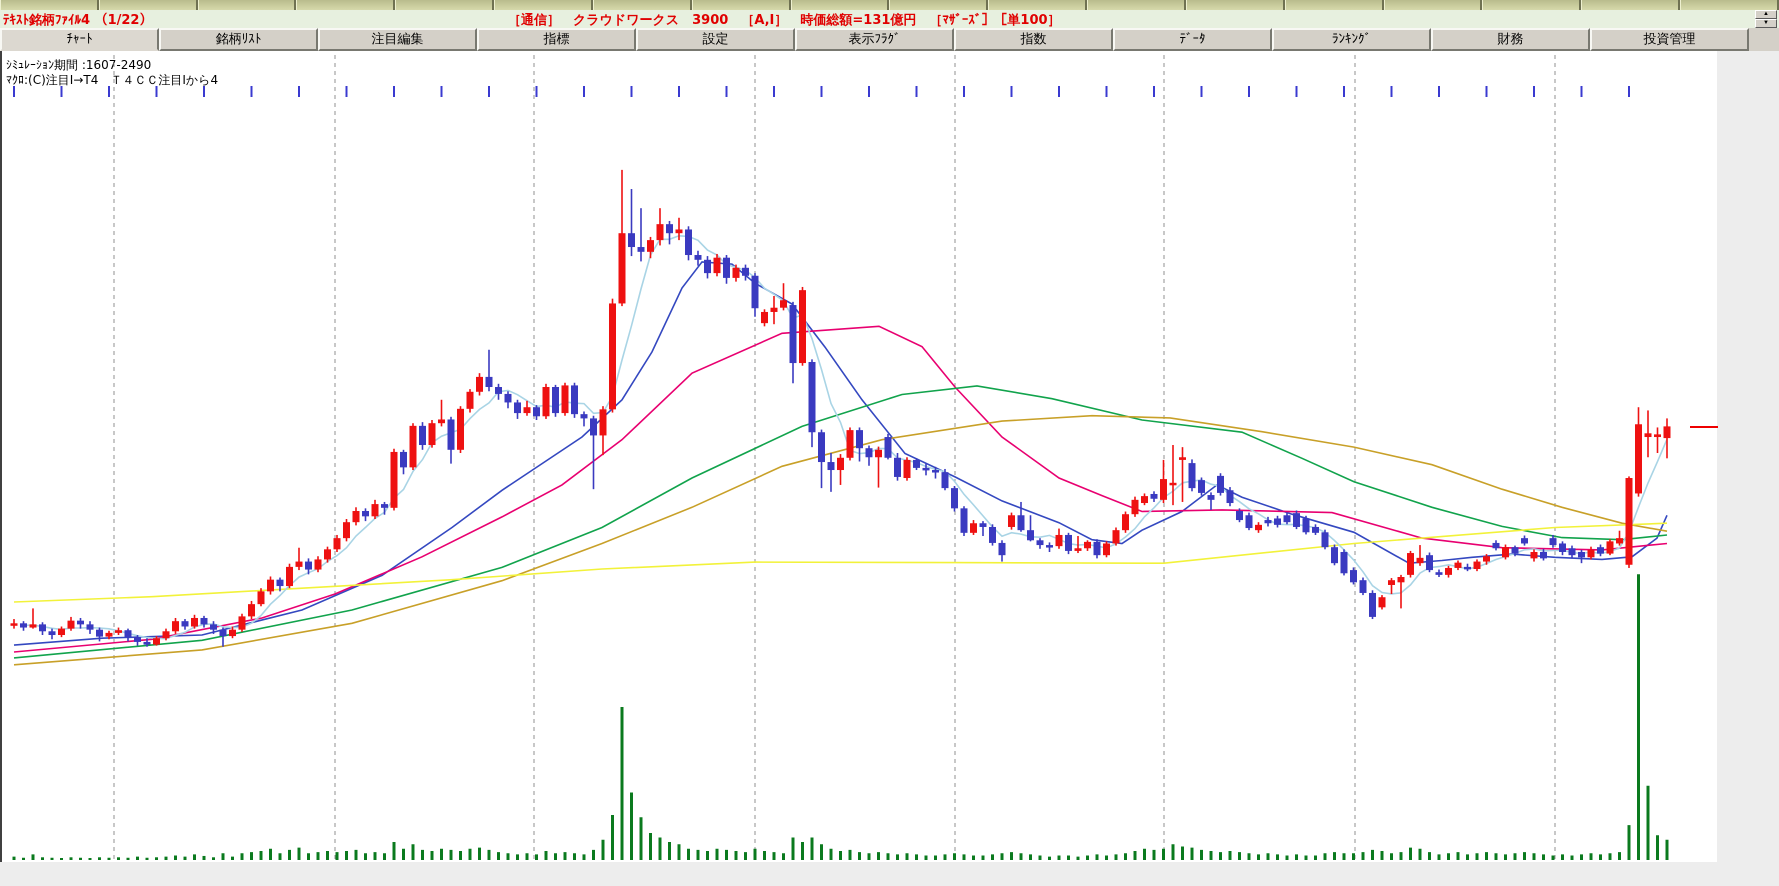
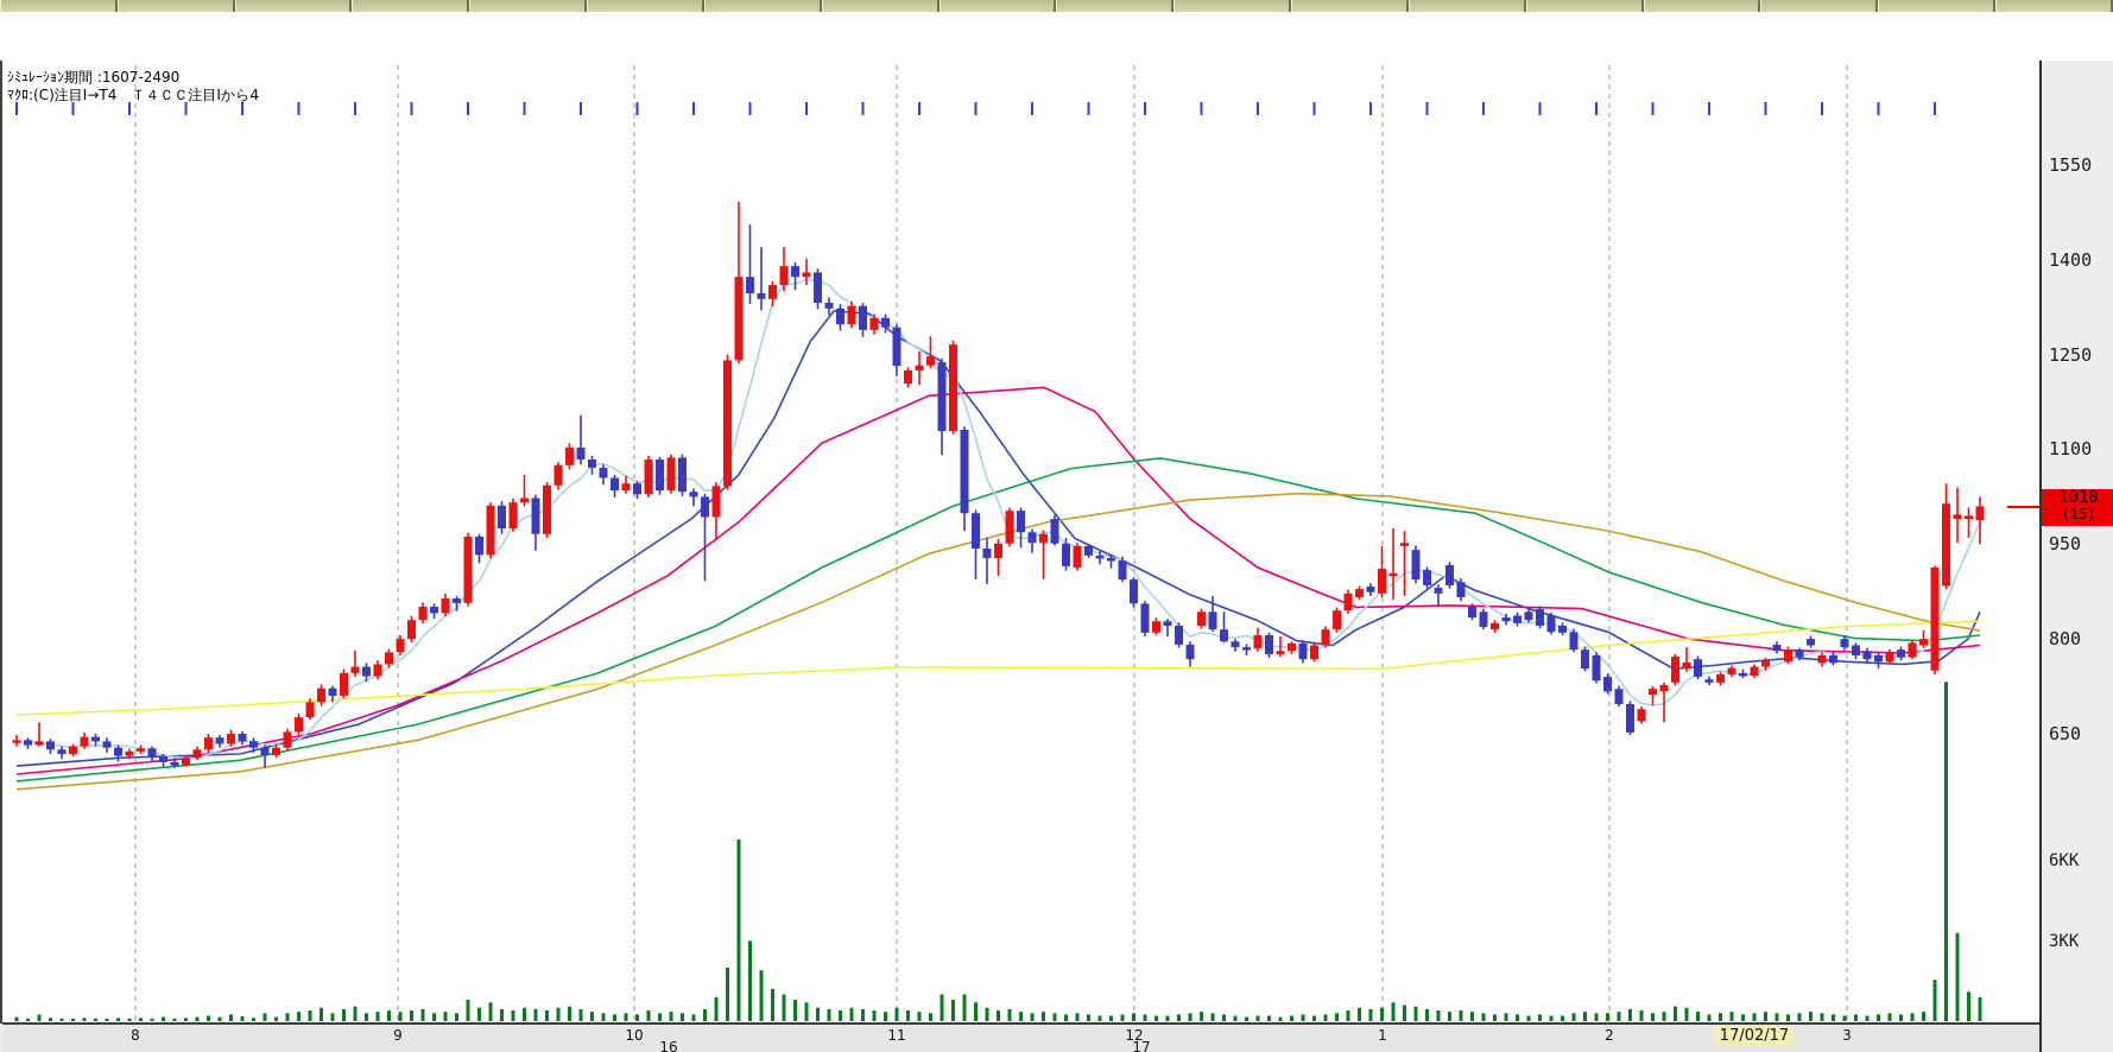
- ﾃｷｽﾄ銘柄ﾌｧｲﾙ4 （1/22）
- ［通信］ クラウドワークス 3900 ［A,I］ 時価総額=131億円 ［ﾏｻﾞｰｽﾞ］［単100］
- ﾁｬｰﾄ
- 銘柄ﾘｽﾄ
- 注目編集
- 指標
- 設定
- 表示ﾌﾗｸﾞ
- 指数
- ﾃﾞｰﾀ
- ﾗﾝｷﾝｸﾞ
- 財務
- 投資管理
  ｼﾐｭﾚｰｼｮﾝ期間 :1607-2490
  ﾏｸﾛ:(C)注目I→T4 Ｔ４ＣＣ注目Iから4
+ 8
+ 9
+ 10
+ 11
+ 12
+ 1
+ 2
+ 3
+ 16
+ 17
+ 17/02/17
+ 1010
+ (15)
+ 1550
+ 1400
+ 1250
+ 1100
+ 950
+ 800
+ 650
+ 6KK
+ 3KK
